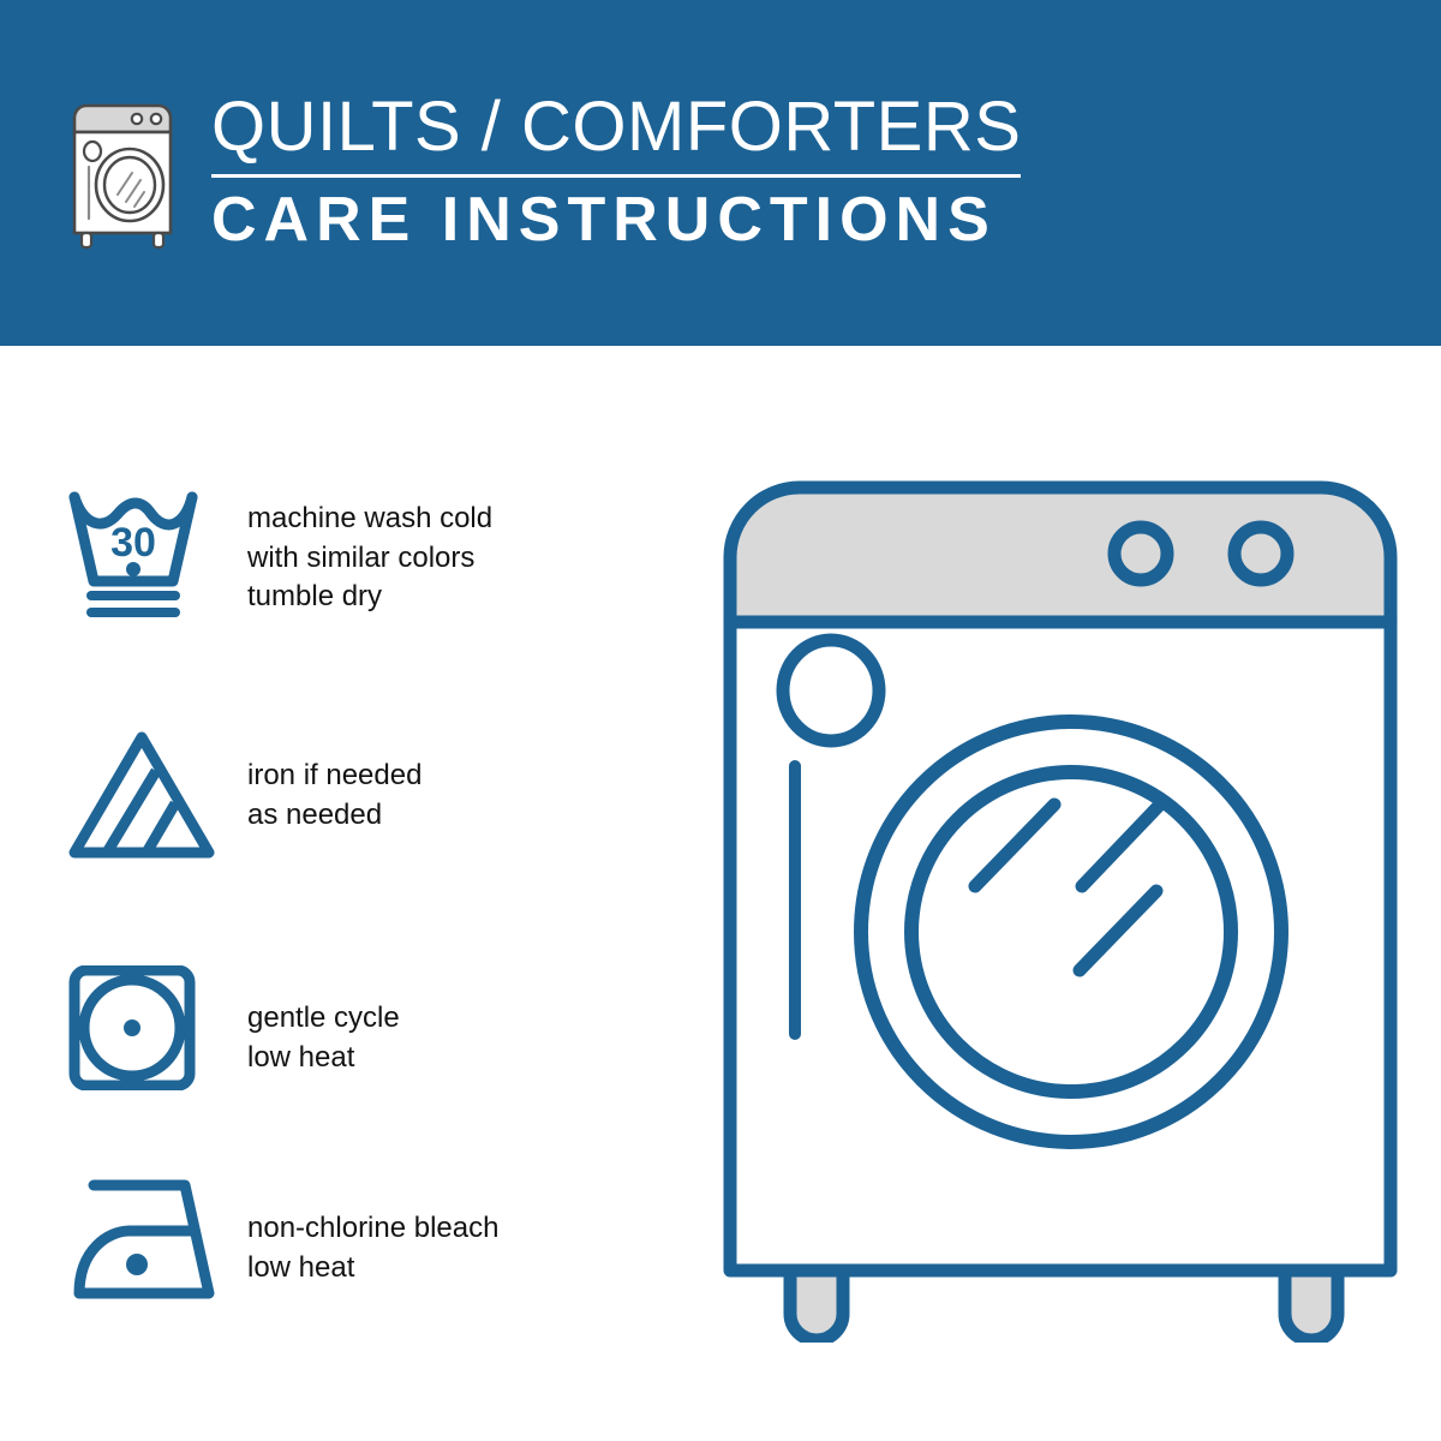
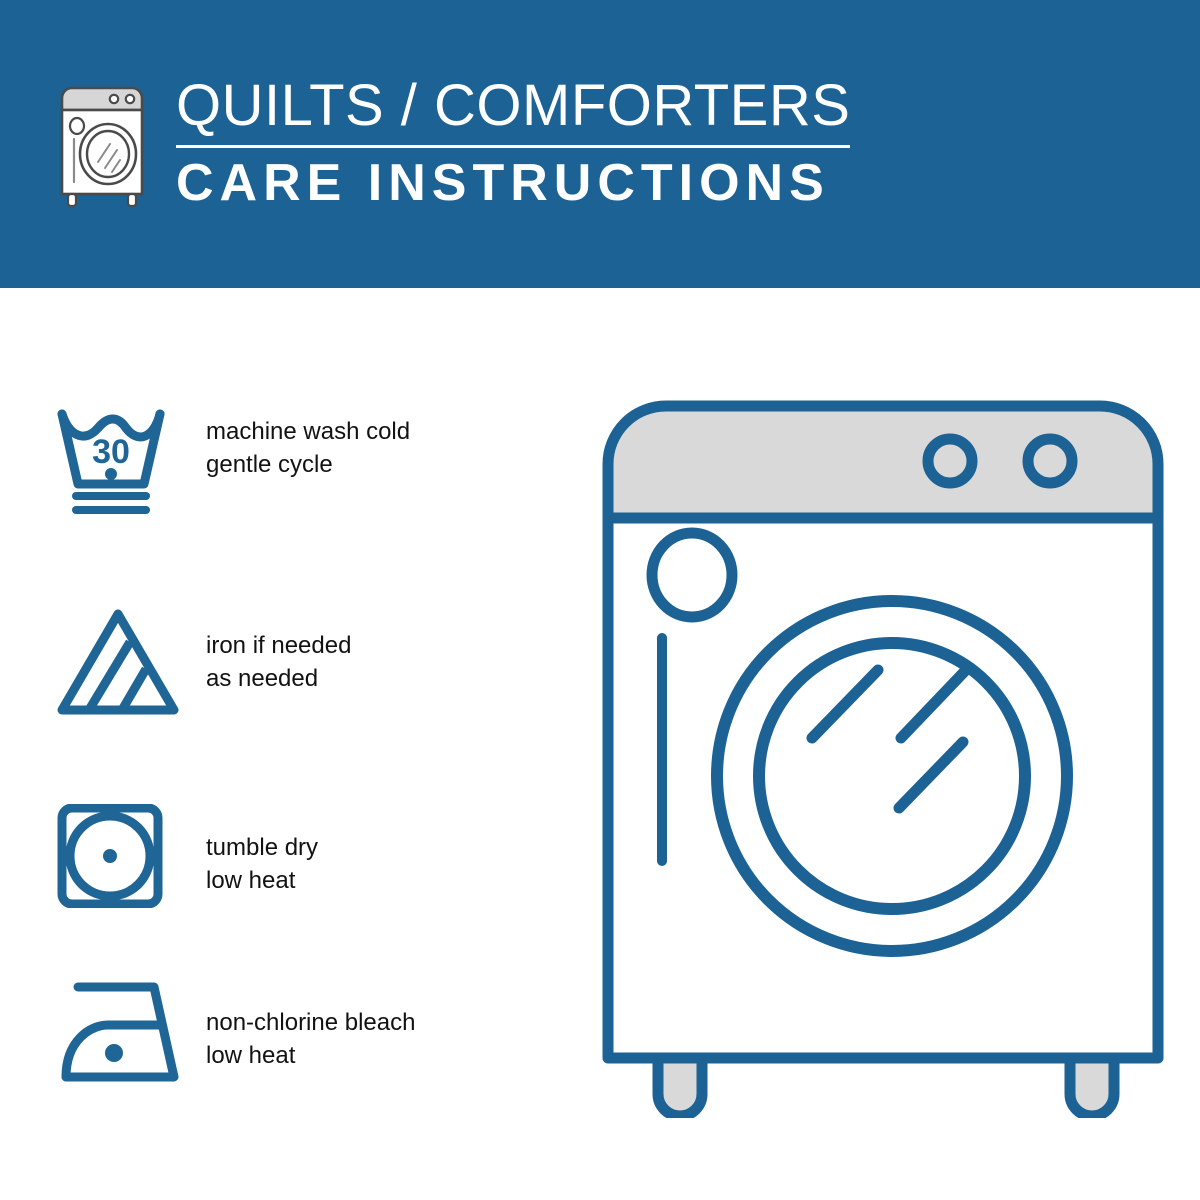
  QUILTS / COMFORTERS
  CARE INSTRUCTIONS
  30
  machine wash cold
- with similar colors
- tumble dry
+ gentle cycle
  iron if needed
  as needed
- gentle cycle
+ tumble dry
  low heat
  non-chlorine bleach
  low heat
